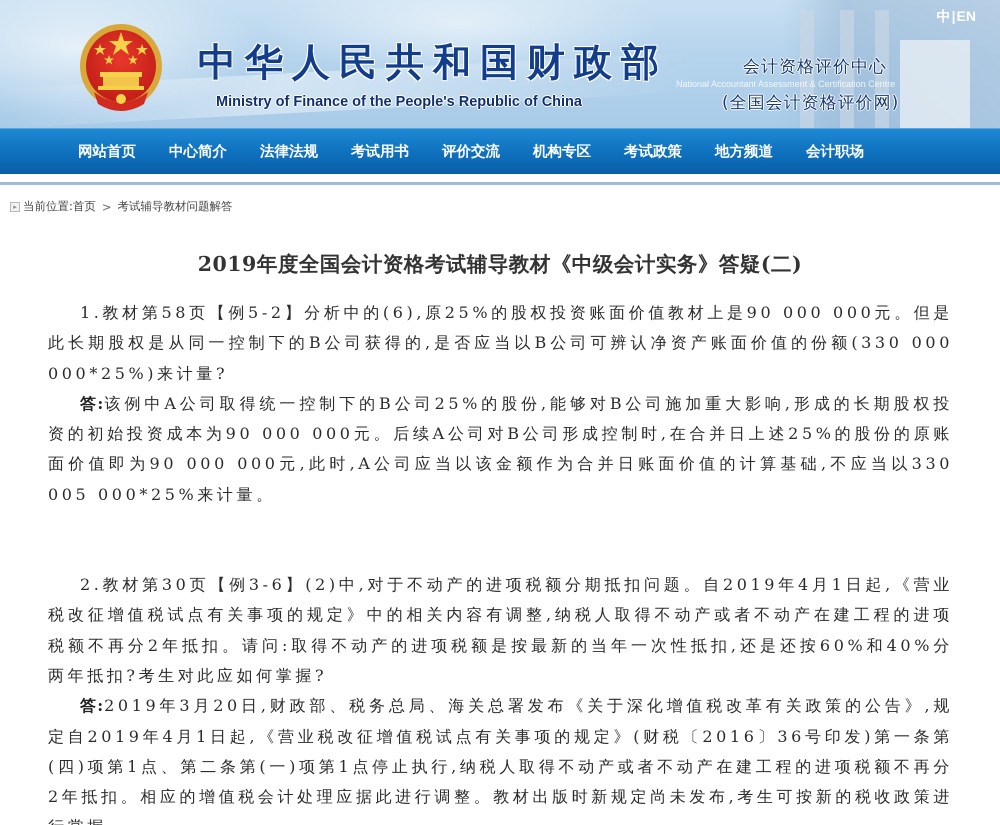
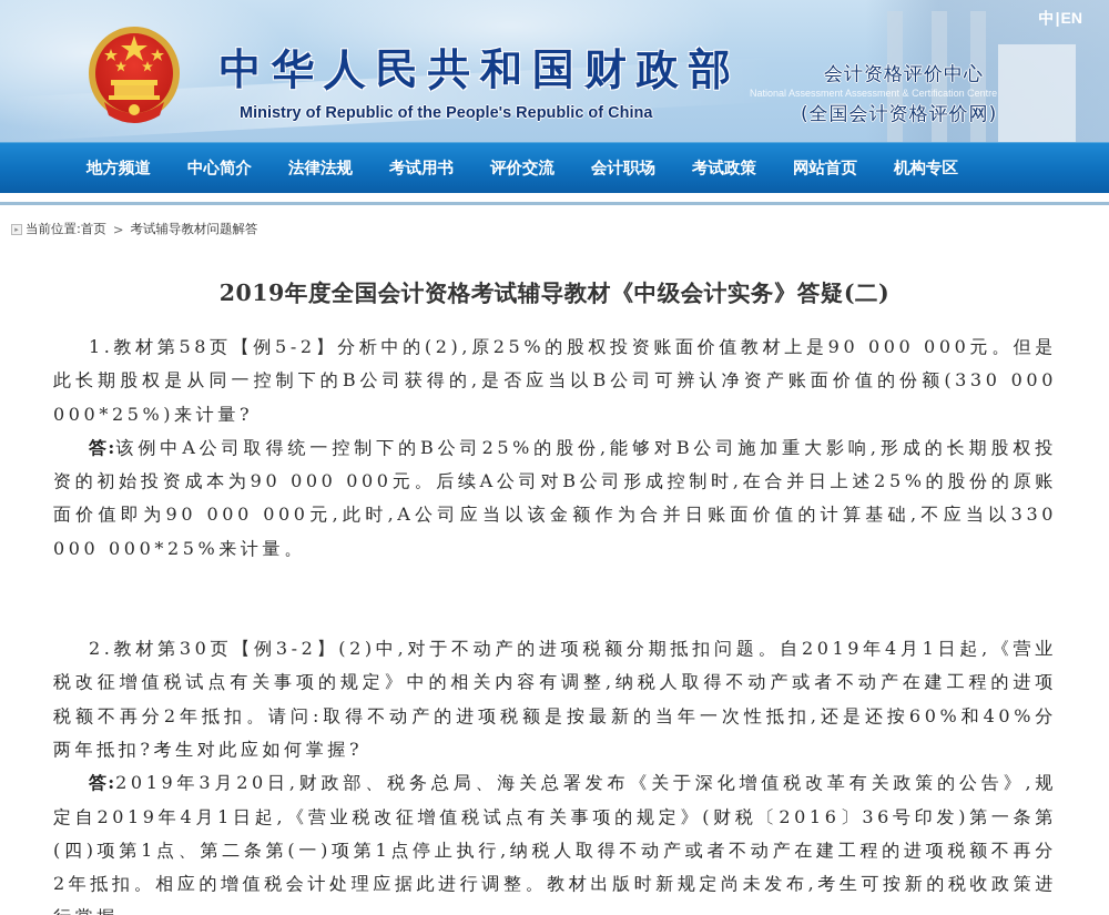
  中华人民共和国财政部
- Ministry of Finance of the People's Republic of China
+ Ministry of Republic of the People's Republic of China
  中|EN
  会计资格评价中心
- National Accountant Assessment & Certification Centre
+ National Assessment Assessment & Certification Centre
  (全国会计资格评价网)
- 网站首页
+ 地方频道
  中心简介
  法律法规
  考试用书
  评价交流
- 机构专区
+ 会计职场
  考试政策
- 地方频道
+ 网站首页
- 会计职场
+ 机构专区
  ▸
  当前位置:
  首页
  >
  考试辅导教材问题解答
  2019年度全国会计资格考试辅导教材《中级会计实务》答疑(二)
- 1.教材第58页【例5-2】分析中的(6),原25%的股权投资账面价值教材上是90 000 000元。但是此长期股权是从同一控制下的B公司获得的,是否应当以B公司可辨认净资产账面价值的份额(330 000 000*25%)来计量?
+ 1.教材第58页【例5-2】分析中的(2),原25%的股权投资账面价值教材上是90 000 000元。但是此长期股权是从同一控制下的B公司获得的,是否应当以B公司可辨认净资产账面价值的份额(330 000 000*25%)来计量?
- 答:该例中A公司取得统一控制下的B公司25%的股份,能够对B公司施加重大影响,形成的长期股权投资的初始投资成本为90 000 000元。后续A公司对B公司形成控制时,在合并日上述25%的股份的原账面价值即为90 000 000元,此时,A公司应当以该金额作为合并日账面价值的计算基础,不应当以330 005 000*25%来计量。
+ 答:该例中A公司取得统一控制下的B公司25%的股份,能够对B公司施加重大影响,形成的长期股权投资的初始投资成本为90 000 000元。后续A公司对B公司形成控制时,在合并日上述25%的股份的原账面价值即为90 000 000元,此时,A公司应当以该金额作为合并日账面价值的计算基础,不应当以330 000 000*25%来计量。
- 2.教材第30页【例3-6】(2)中,对于不动产的进项税额分期抵扣问题。自2019年4月1日起,《营业税改征增值税试点有关事项的规定》中的相关内容有调整,纳税人取得不动产或者不动产在建工程的进项税额不再分2年抵扣。请问:取得不动产的进项税额是按最新的当年一次性抵扣,还是还按60%和40%分两年抵扣?考生对此应如何掌握?
+ 2.教材第30页【例3-2】(2)中,对于不动产的进项税额分期抵扣问题。自2019年4月1日起,《营业税改征增值税试点有关事项的规定》中的相关内容有调整,纳税人取得不动产或者不动产在建工程的进项税额不再分2年抵扣。请问:取得不动产的进项税额是按最新的当年一次性抵扣,还是还按60%和40%分两年抵扣?考生对此应如何掌握?
  答:2019年3月20日,财政部、税务总局、海关总署发布《关于深化增值税改革有关政策的公告》,规定自2019年4月1日起,《营业税改征增值税试点有关事项的规定》(财税〔2016〕36号印发)第一条第(四)项第1点、第二条第(一)项第1点停止执行,纳税人取得不动产或者不动产在建工程的进项税额不再分2年抵扣。相应的增值税会计处理应据此进行调整。教材出版时新规定尚未发布,考生可按新的税收政策进
